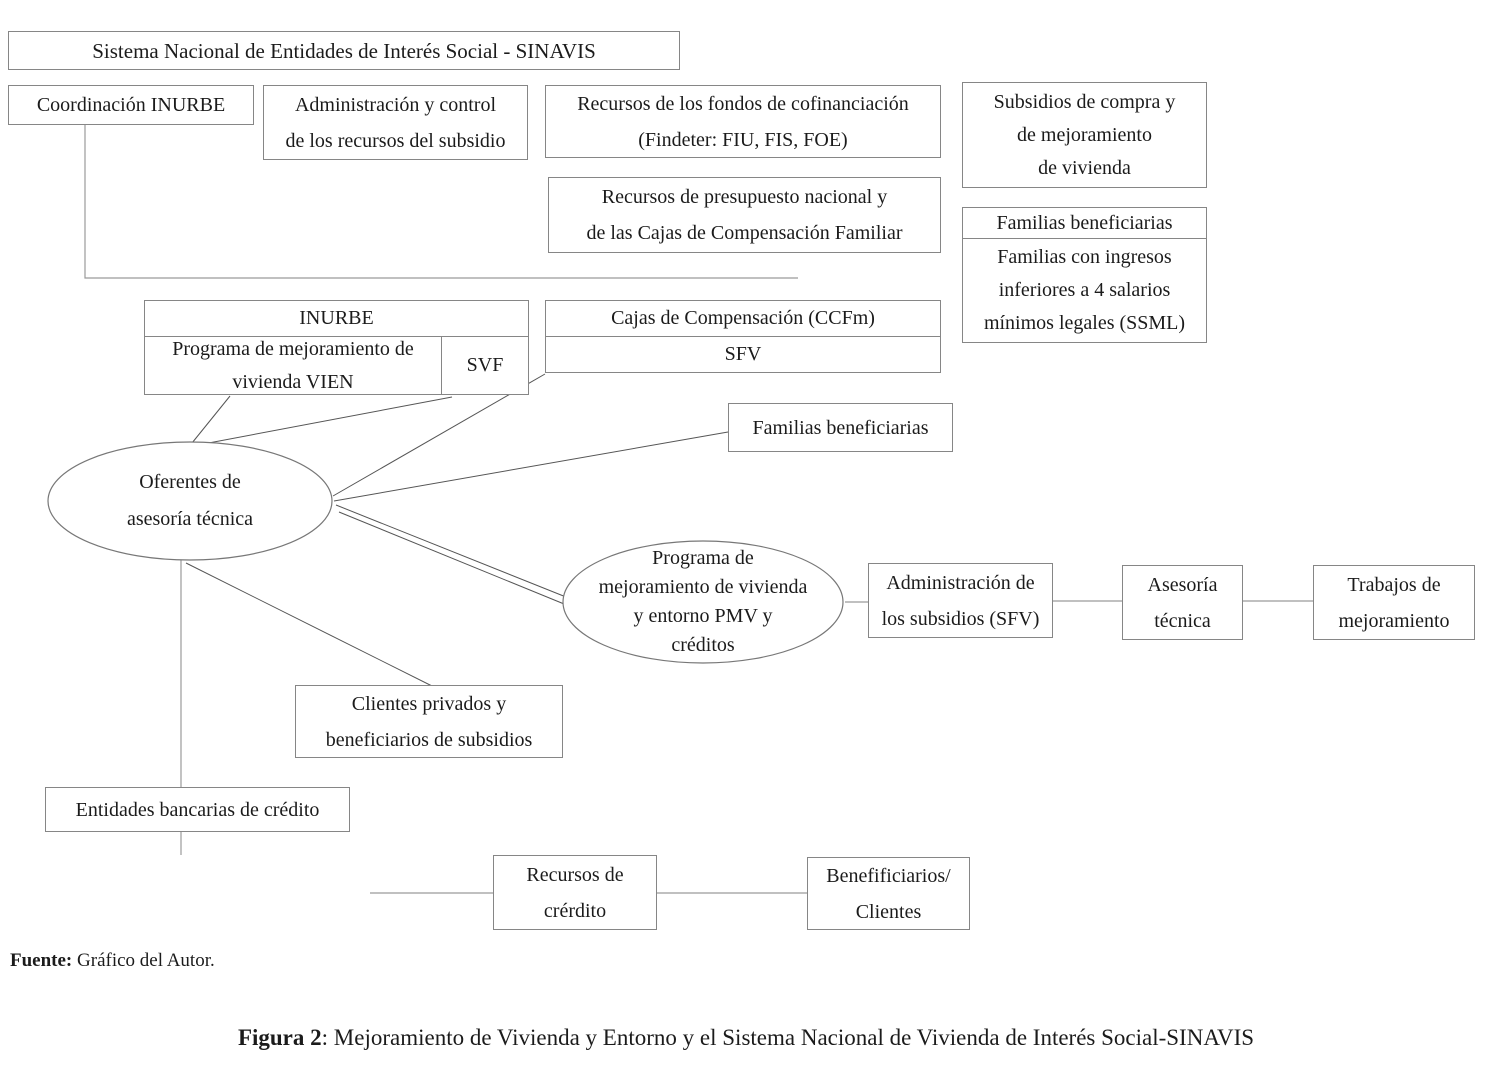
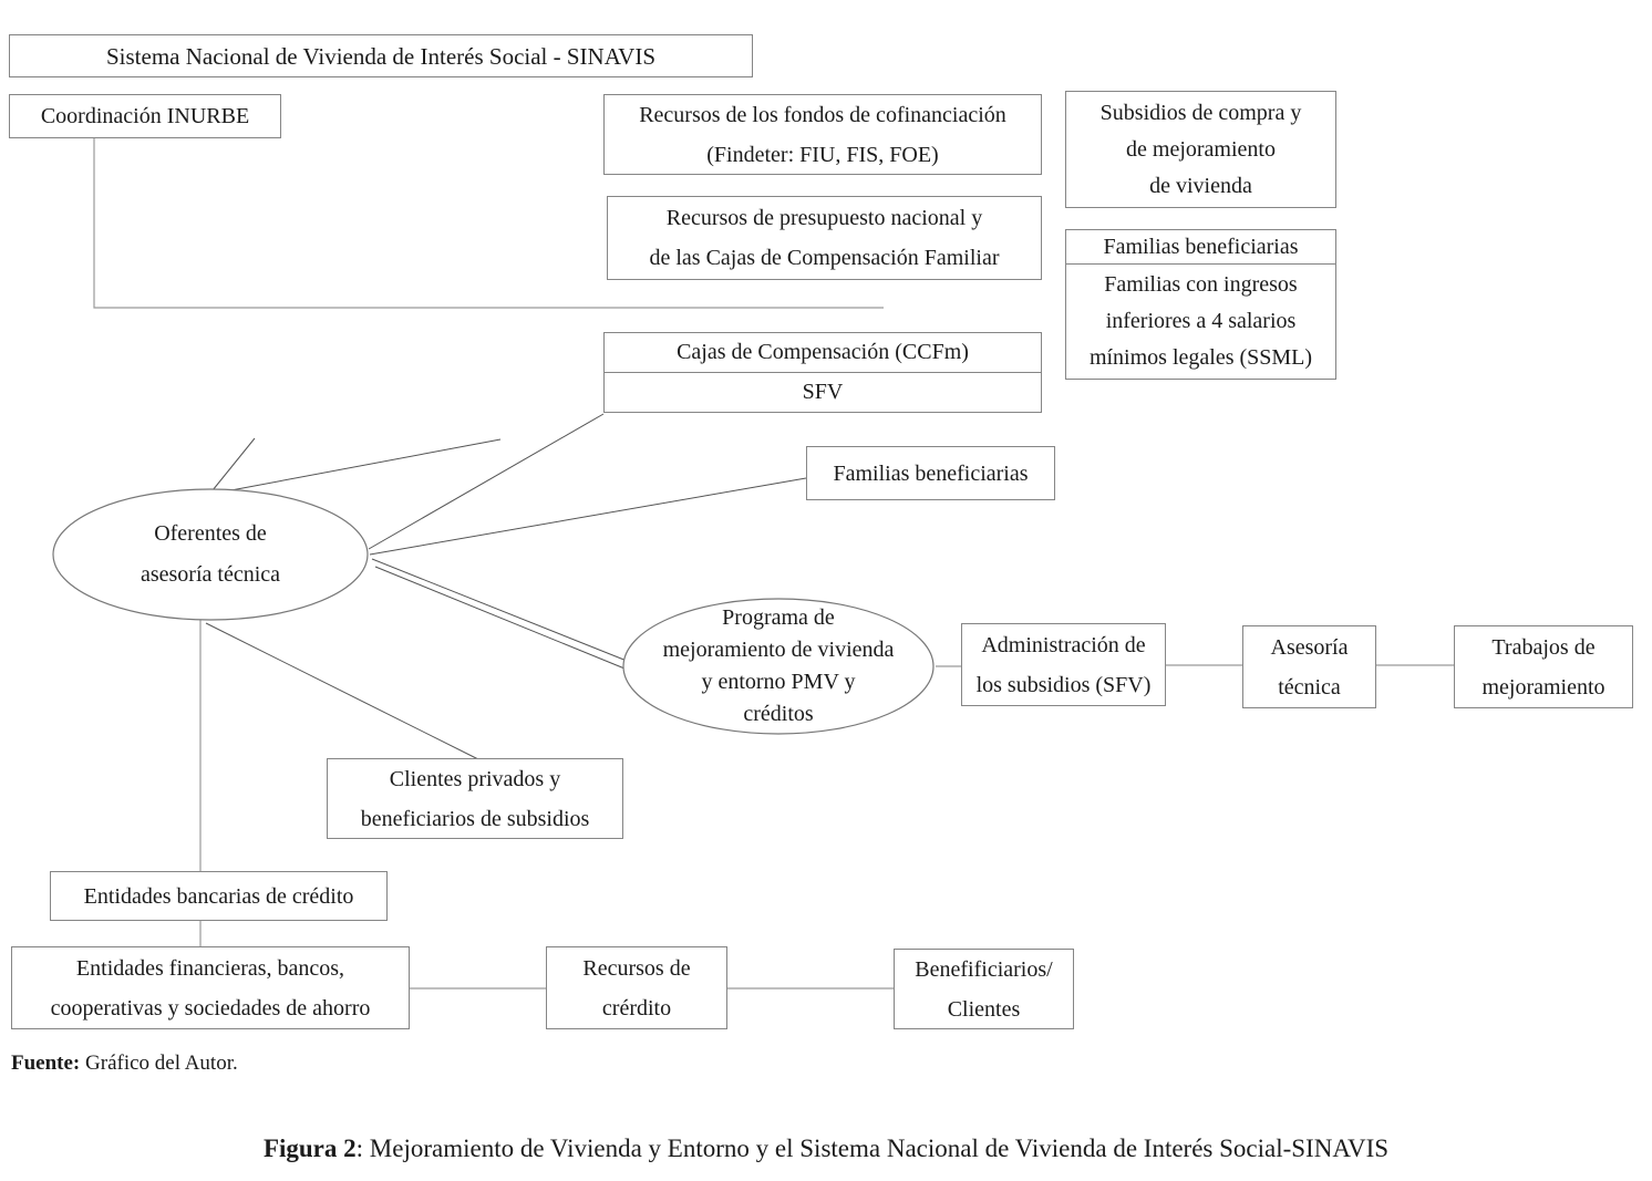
- Sistema Nacional de Entidades de Interés Social - SINAVIS
+ Sistema Nacional de Vivienda de Interés Social - SINAVIS
  Coordinación INURBE
- Administración y control
- de los recursos del subsidio
  Recursos de los fondos de cofinanciación
  (Findeter: FIU, FIS, FOE)
  Subsidios de compra y
  de mejoramiento
  de vivienda
  Recursos de presupuesto nacional y
  de las Cajas de Compensación Familiar
  Familias beneficiarias
  Familias con ingresos
  inferiores a 4 salarios
  mínimos legales (SSML)
- INURBE
- Programa de mejoramiento de
- vivienda VIEN
- SVF
  Cajas de Compensación (CCFm)
  SFV
  Familias beneficiarias
  Oferentes de
  asesoría técnica
  Programa de
  mejoramiento de vivienda
  y entorno PMV y
  créditos
  Administración de
  los subsidios (SFV)
  Asesoría
  técnica
  Trabajos de
  mejoramiento
  Clientes privados y
  beneficiarios de subsidios
  Entidades bancarias de crédito
+ Entidades financieras, bancos,
+ cooperativas y sociedades de ahorro
  Recursos de
  crérdito
  Benefificiarios/
  Clientes
  Fuente: Gráfico del Autor.
  Figura 2: Mejoramiento de Vivienda y Entorno y el Sistema Nacional de Vivienda de Interés Social-SINAVIS
